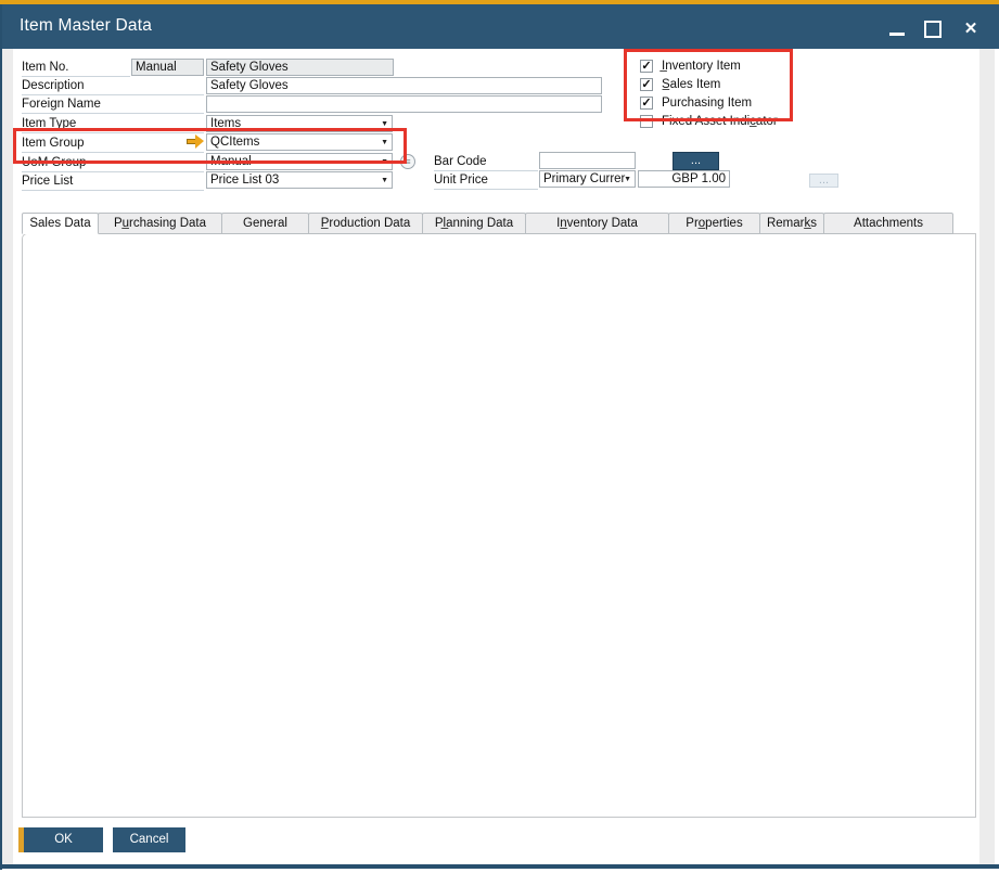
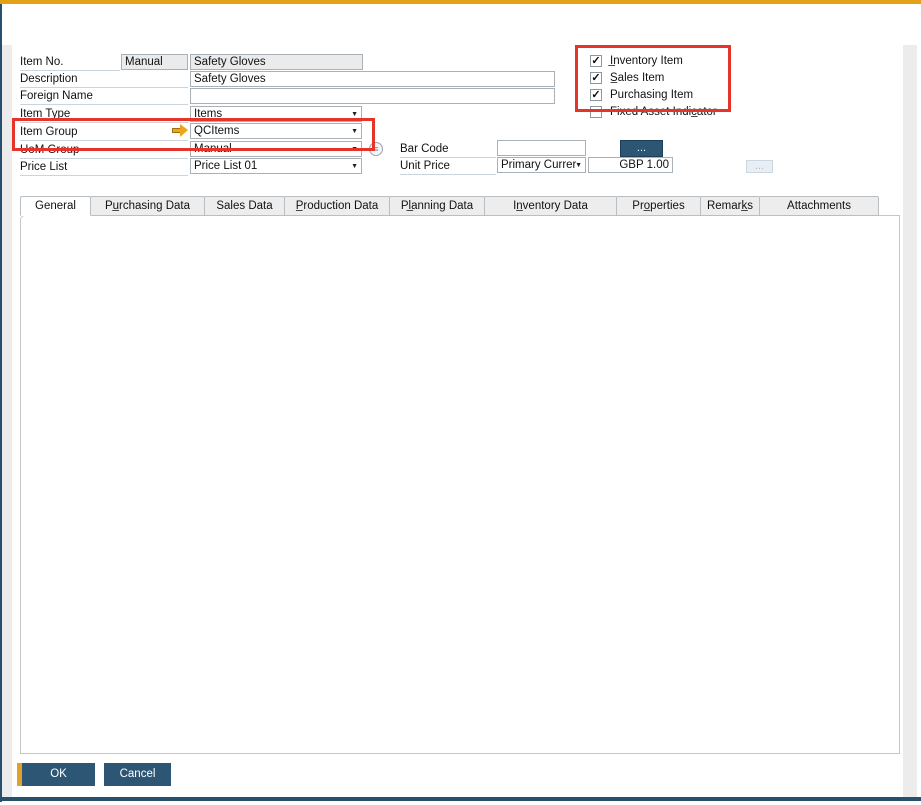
- Item Master Data
- ✕
  Item No.
  Manual
  Safety Gloves
  Description
  Safety Gloves
  Foreign Name
  Item Type
  Items
  Item Group
  QCItems
  UoM Group
  Manual
  ≡
  Price List
- Price List 03
+ Price List 01
  I̲nventory Item
  S̲ales Item
  Purchasing Item
  Fixed Asset Indic̲ator
  Bar Code
  ...
  Unit Price
  Primary Currer
  GBP 1.00
  ...
- Sales Data
+ General
  Pu̲rchasing Data
- General
+ Sales Data
  P̲roduction Data
  Pl̲anning Data
  In̲ventory Data
  Pro̲perties
  Remark̲s
  Attachments
  OK
  Cancel
